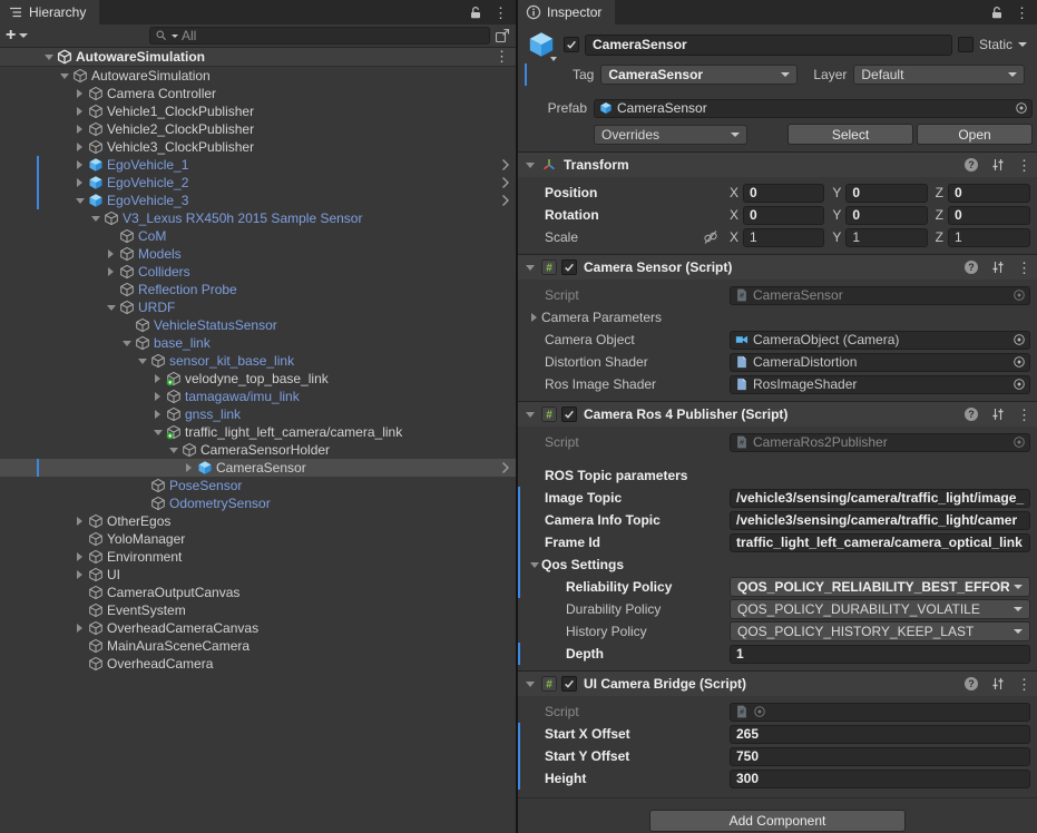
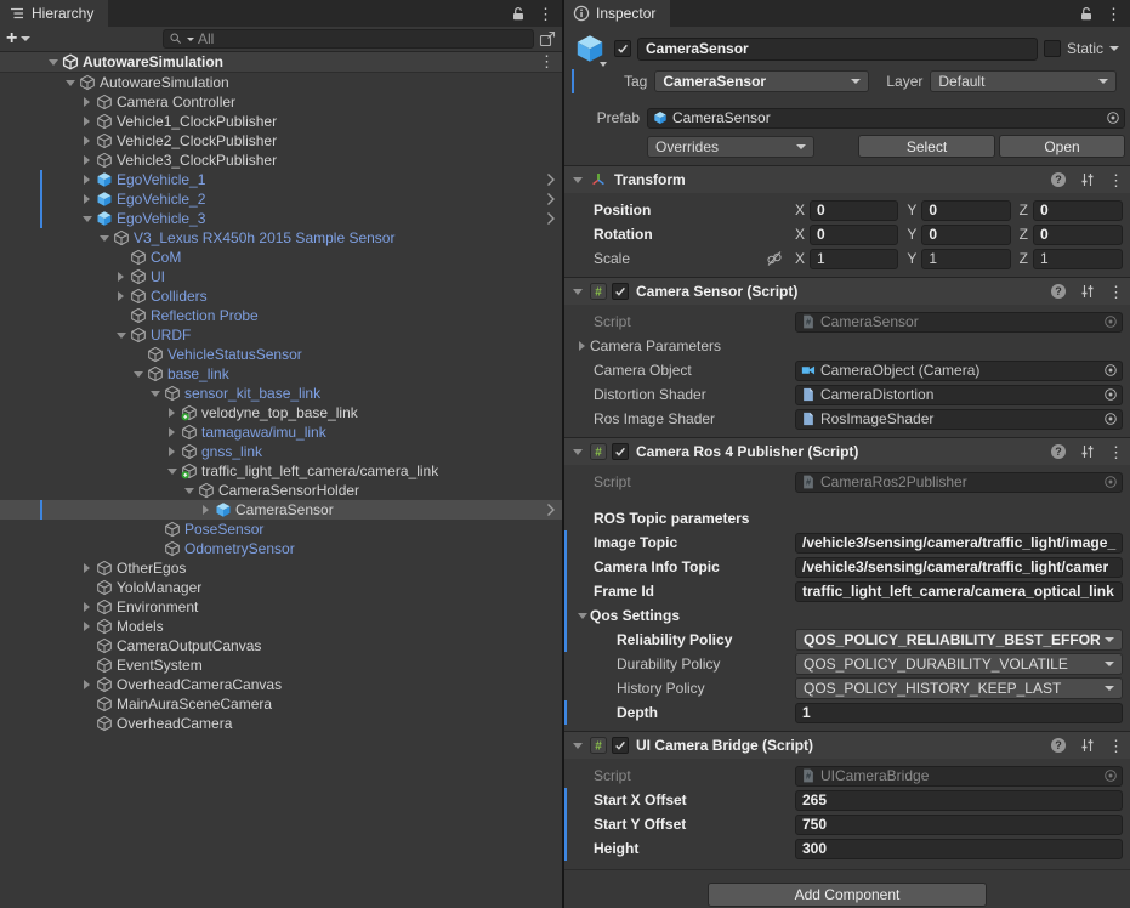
  Hierarchy
  ⋮
  +
  All
  AutowareSimulation
  ⋮
  AutowareSimulation
  Camera Controller
  Vehicle1_ClockPublisher
  Vehicle2_ClockPublisher
  Vehicle3_ClockPublisher
  EgoVehicle_1
  EgoVehicle_2
  EgoVehicle_3
  V3_Lexus RX450h 2015 Sample Sensor
  CoM
- Models
+ UI
  Colliders
  Reflection Probe
  URDF
  VehicleStatusSensor
  base_link
  sensor_kit_base_link
  velodyne_top_base_link
  tamagawa/imu_link
  gnss_link
  traffic_light_left_camera/camera_link
  CameraSensorHolder
  CameraSensor
  PoseSensor
  OdometrySensor
  OtherEgos
  YoloManager
  Environment
- UI
+ Models
  CameraOutputCanvas
  EventSystem
  OverheadCameraCanvas
  MainAuraSceneCamera
  OverheadCamera
  Inspector
  ⋮
  CameraSensor
  Static
  Tag
  CameraSensor
  Layer
  Default
  Prefab
  CameraSensor
  Overrides
  Select
  Open
  Transform
  ⋮
  Position
  X
  0
  Y
  0
  Z
  0
  Rotation
  X
  0
  Y
  0
  Z
  0
  Scale
  X
  1
  Y
  1
  Z
  1
  Camera Sensor (Script)
  ⋮
  Script
  CameraSensor
  Camera Parameters
  Camera Object
  CameraObject (Camera)
  Distortion Shader
  CameraDistortion
  Ros Image Shader
  RosImageShader
  Camera Ros 4 Publisher (Script)
  ⋮
  Script
  CameraRos2Publisher
  ROS Topic parameters
  Image Topic
  /vehicle3/sensing/camera/traffic_light/image_
  Camera Info Topic
  /vehicle3/sensing/camera/traffic_light/camer
  Frame Id
  traffic_light_left_camera/camera_optical_link
  Qos Settings
  Reliability Policy
  QOS_POLICY_RELIABILITY_BEST_EFFOR
  Durability Policy
  QOS_POLICY_DURABILITY_VOLATILE
  History Policy
  QOS_POLICY_HISTORY_KEEP_LAST
  Depth
  1
  UI Camera Bridge (Script)
  ⋮
  Script
+ UICameraBridge
  Start X Offset
  265
  Start Y Offset
  750
  Height
  300
  Add Component
